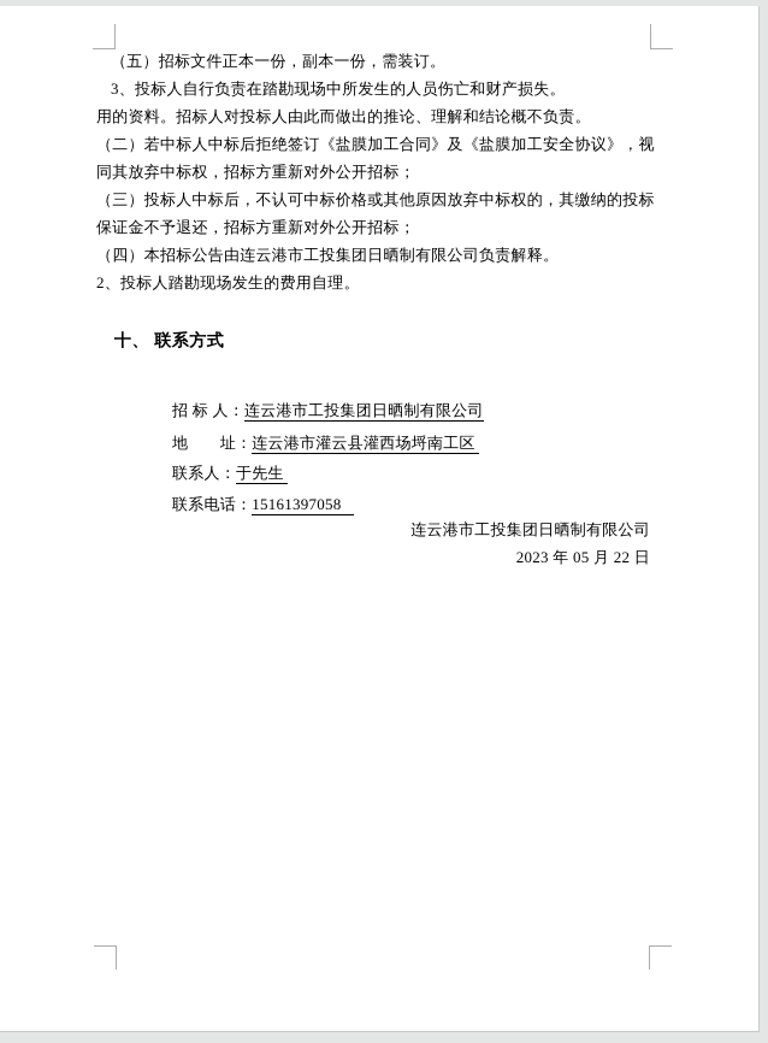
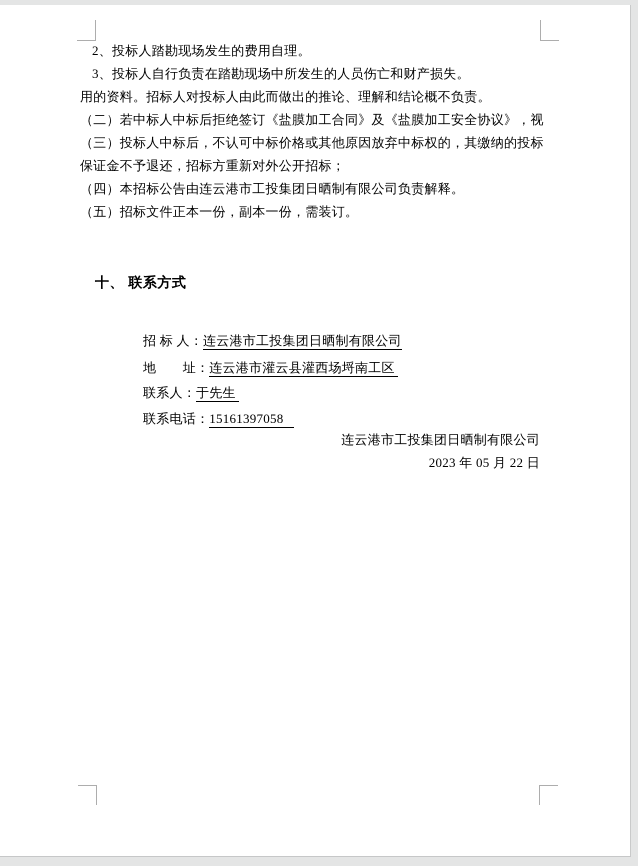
- （五）招标文件正本一份，副本一份，需装订。
+ 2、投标人踏勘现场发生的费用自理。
  3、投标人自行负责在踏勘现场中所发生的人员伤亡和财产损失。
  用的资料。招标人对投标人由此而做出的推论、理解和结论概不负责。
  （二）若中标人中标后拒绝签订《盐膜加工合同》及《盐膜加工安全协议》，视
- 同其放弃中标权，招标方重新对外公开招标；
  （三）投标人中标后，不认可中标价格或其他原因放弃中标权的，其缴纳的投标
  保证金不予退还，招标方重新对外公开招标；
  （四）本招标公告由连云港市工投集团日晒制有限公司负责解释。
- 2、投标人踏勘现场发生的费用自理。
+ （五）招标文件正本一份，副本一份，需装订。
  十、 联系方式
  招 标 人：连云港市工投集团日晒制有限公司
  地 址：连云港市灌云县灌西场埒南工区
  联系人：于先生
  联系电话：15161397058
  连云港市工投集团日晒制有限公司
  2023 年 05 月 22 日
